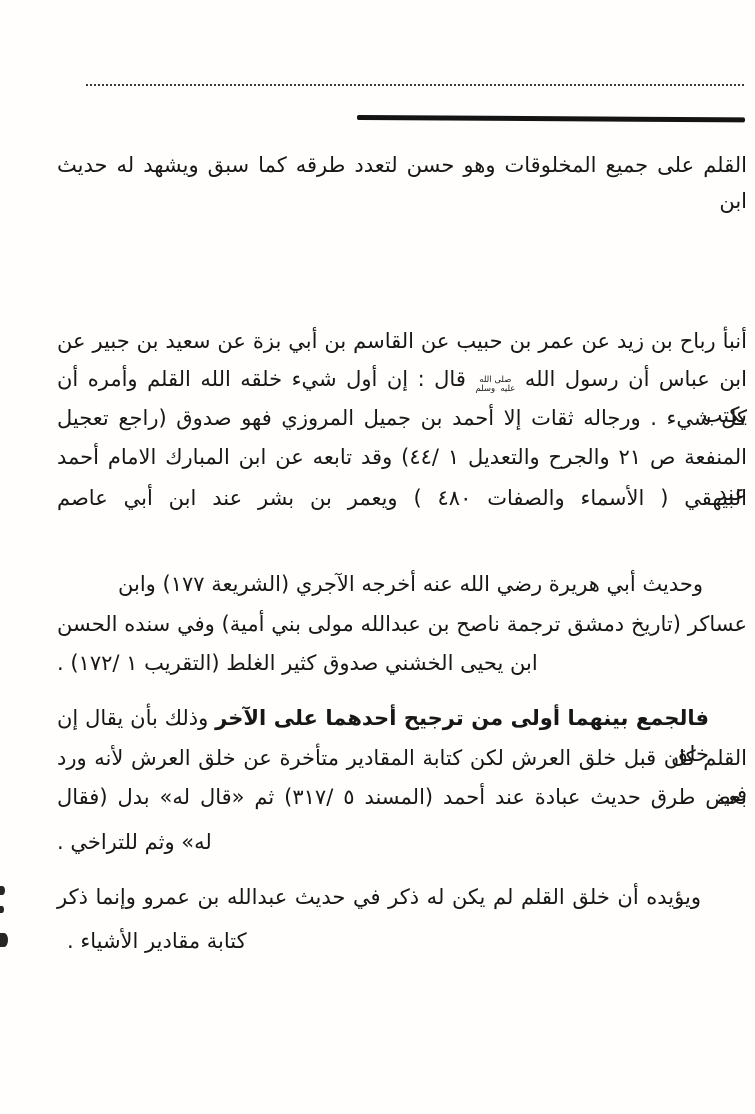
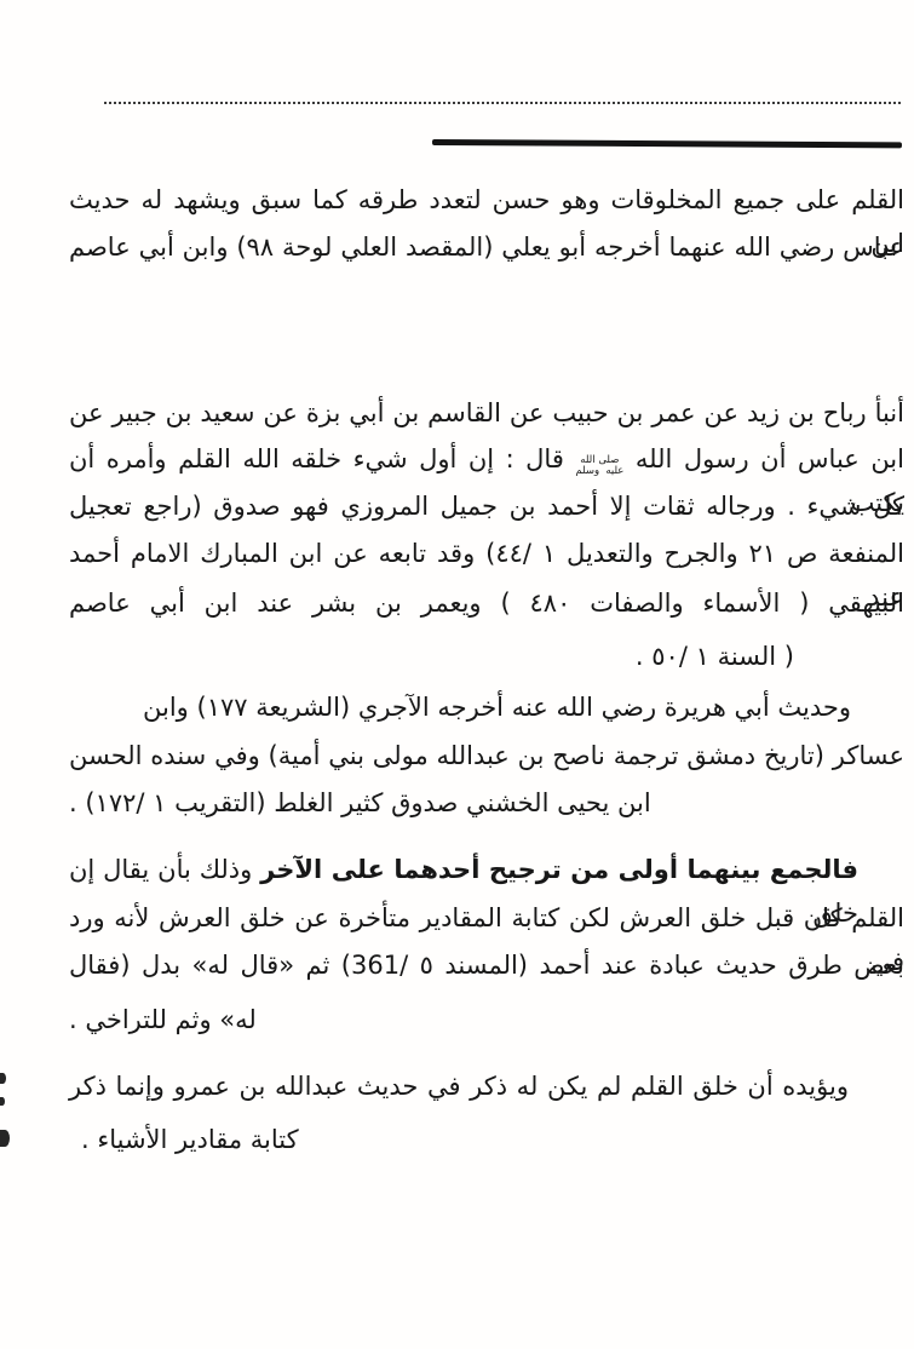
  القلم على جميع المخلوقات وهو حسن لتعدد طرقه كما سبق ويشهد له حديث ابن
+ عباس رضي الله عنهما أخرجه أبو يعلي (المقصد العلي لوحة ٩٨) وابن أبي عاصم
  أنبأ رباح بن زيد عن عمر بن حبيب عن القاسم بن أبي بزة عن سعيد بن جبير عن
  ابن عباس أن رسول الله صلى الله عليه وسلم قال : إن أول شيء خلقه الله القلم وأمره أن يكتب
  كل شيء . ورجاله ثقات إلا أحمد بن جميل المروزي فهو صدوق (راجع تعجيل
  المنفعة ص ٢١ والجرح والتعديل ١ /٤٤) وقد تابعه عن ابن المبارك الامام أحمد عند
  البيهقي ( الأسماء والصفات ٤٨٠ ) ويعمر بن بشر عند ابن أبي عاصم
+ ( السنة ١ /٥٠ .
  وحديث أبي هريرة رضي الله عنه أخرجه الآجري (الشريعة ١٧٧) وابن
  عساكر (تاريخ دمشق ترجمة ناصح بن عبدالله مولى بني أمية) وفي سنده الحسن
  ابن يحيى الخشني صدوق كثير الغلط (التقريب ١ /١٧٢) .
  فالجمع بينهما أولى من ترجيح أحدهما على الآخر وذلك بأن يقال إن خلق
  القلم كان قبل خلق العرش لكن كتابة المقادير متأخرة عن خلق العرش لأنه ورد في
- بعض طرق حديث عبادة عند أحمد (المسند ٥ /٣١٧) ثم «قال له» بدل (فقال
+ بعض طرق حديث عبادة عند أحمد (المسند ٥ /361) ثم «قال له» بدل (فقال
  له» وثم للتراخي .
  ويؤيده أن خلق القلم لم يكن له ذكر في حديث عبدالله بن عمرو وإنما ذكر
  كتابة مقادير الأشياء .
